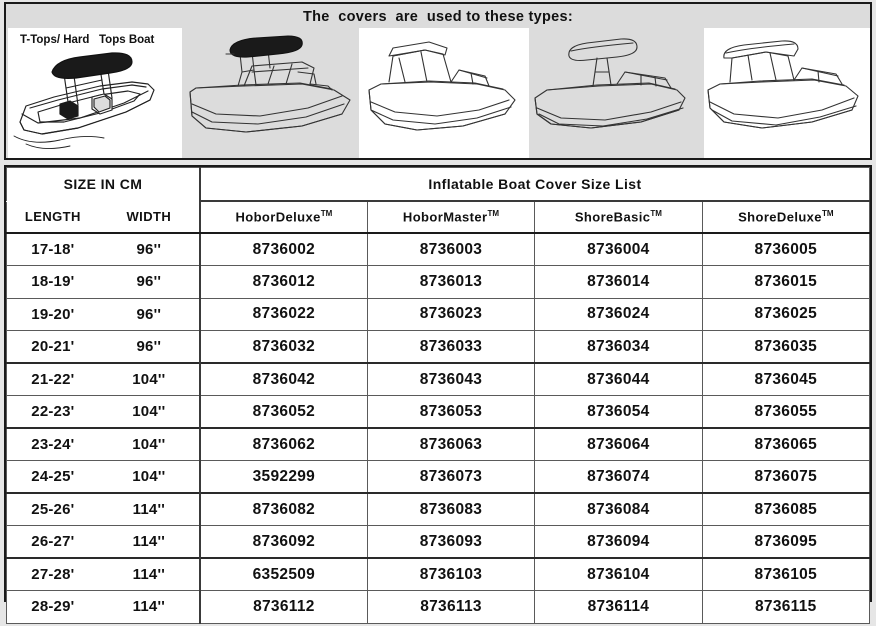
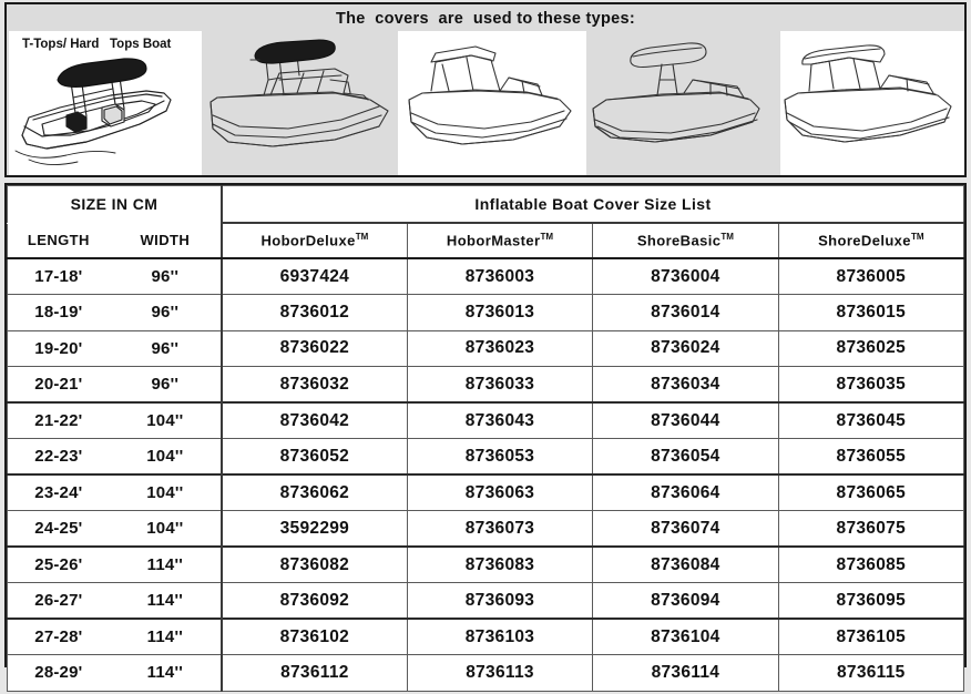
  The covers are used to these types:
  T-Tops/ Hard Tops Boat
  SIZE IN CM	Inflatable Boat Cover Size List
  LENGTH	WIDTH	HoborDeluxeTM	HoborMasterTM	ShoreBasicTM	ShoreDeluxeTM
- 17-18'	96''	8736002	8736003	8736004	8736005
+ 17-18'	96''	6937424	8736003	8736004	8736005
  18-19'	96''	8736012	8736013	8736014	8736015
  19-20'	96''	8736022	8736023	8736024	8736025
  20-21'	96''	8736032	8736033	8736034	8736035
  21-22'	104''	8736042	8736043	8736044	8736045
  22-23'	104''	8736052	8736053	8736054	8736055
  23-24'	104''	8736062	8736063	8736064	8736065
  24-25'	104''	3592299	8736073	8736074	8736075
  25-26'	114''	8736082	8736083	8736084	8736085
  26-27'	114''	8736092	8736093	8736094	8736095
- 27-28'	114''	6352509	8736103	8736104	8736105
+ 27-28'	114''	8736102	8736103	8736104	8736105
  28-29'	114''	8736112	8736113	8736114	8736115
